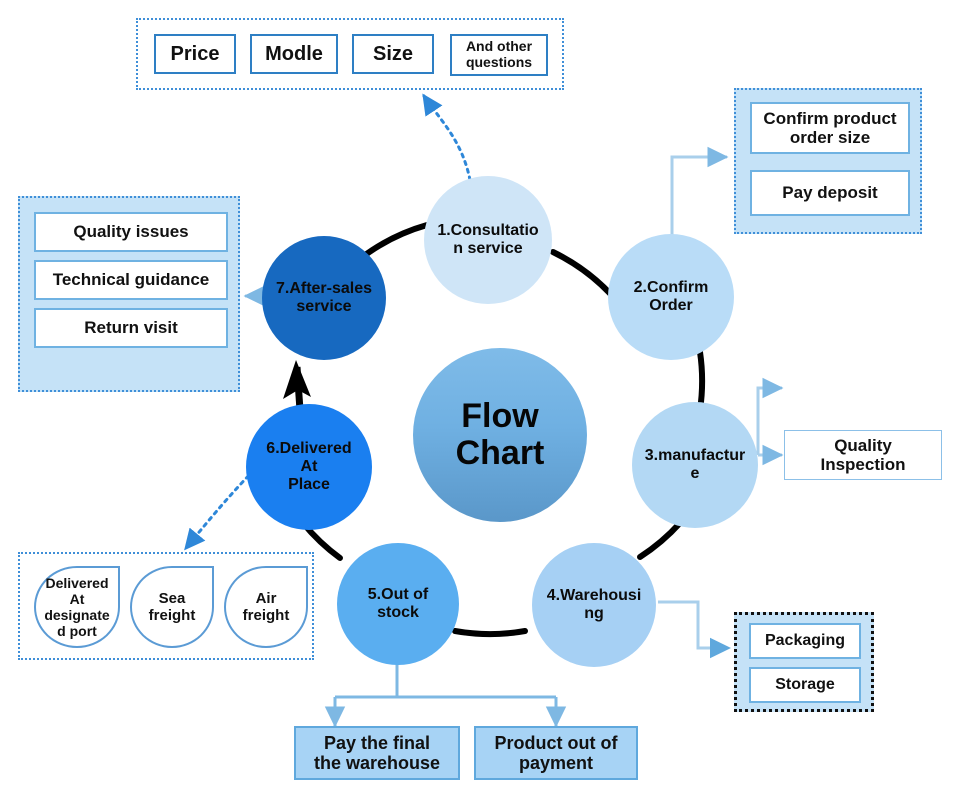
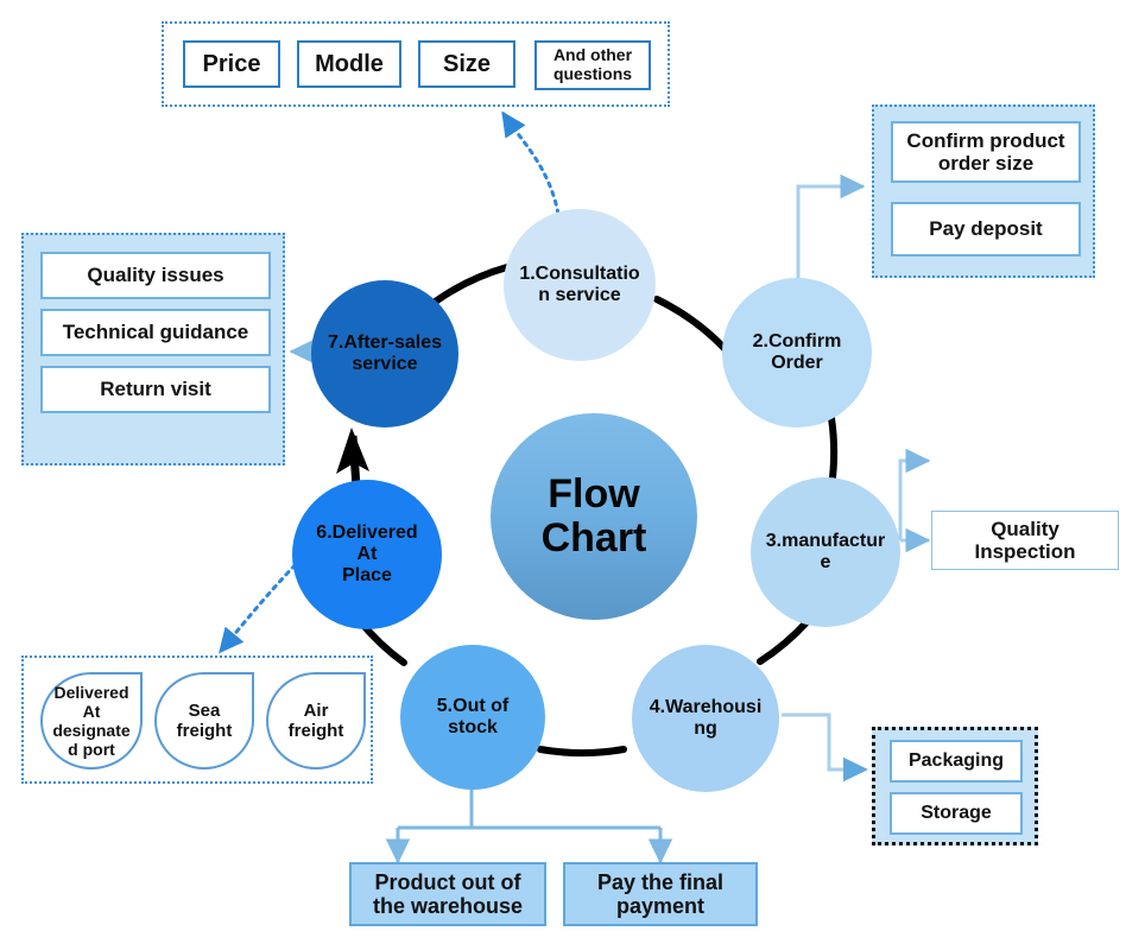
  Price
  Modle
  Size
  And other
  questions
  Confirm product
  order size
  Pay deposit
  Quality issues
  Technical guidance
  Return visit
  Quality
  Inspection
  Packaging
  Storage
  Delivered
  At
  designate
  d port
  Sea
  freight
  Air
  freight
- Pay the final
+ Product out of
  the warehouse
- Product out of
+ Pay the final
  payment
  Flow
  Chart
  1.Consultatio
  n service
  2.Confirm
  Order
  3.manufactur
  e
  4.Warehousi
  ng
  5.Out of
  stock
  6.Delivered
  At
  Place
  7.After-sales
  service
